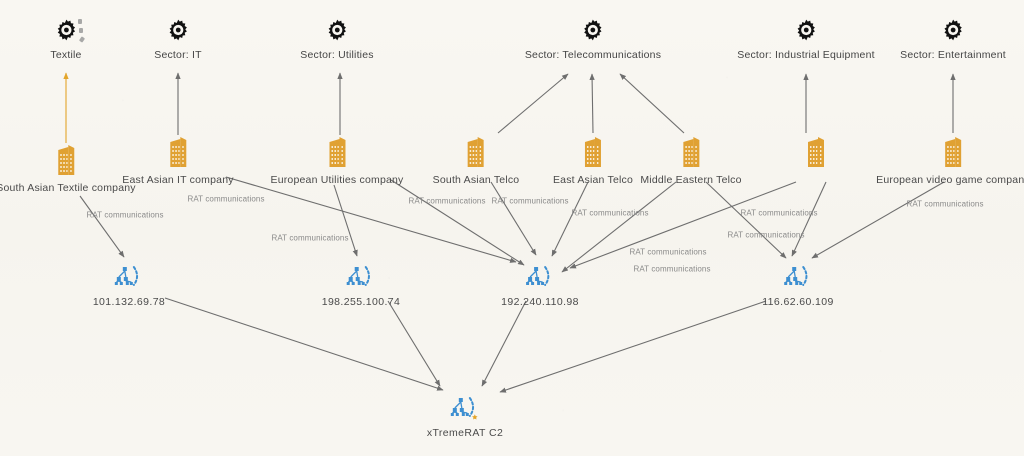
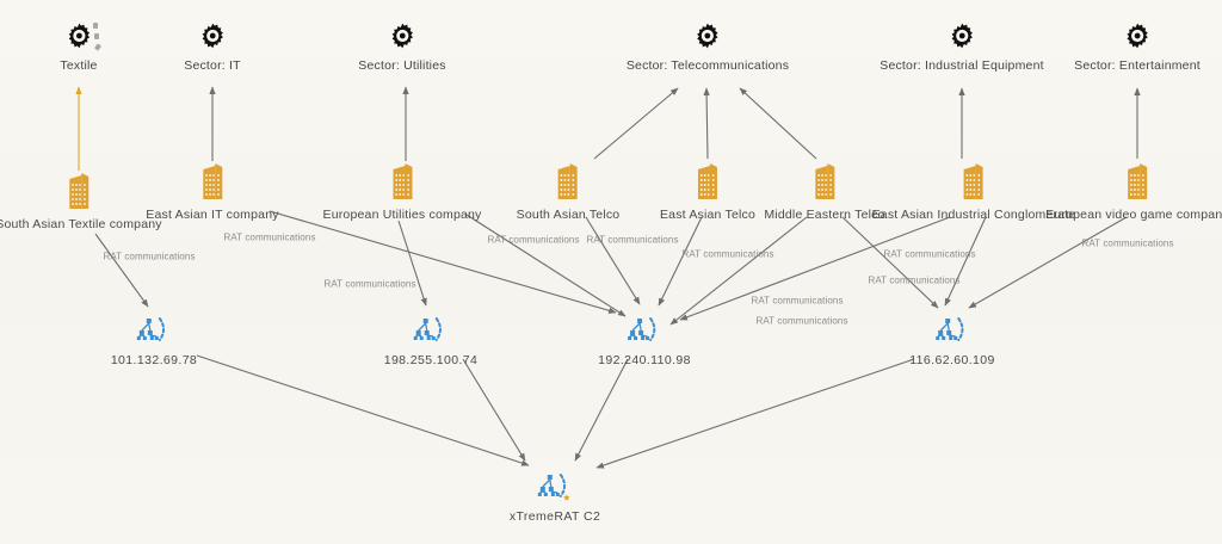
  Textile
  Sector: IT
  Sector: Utilities
  Sector: Telecommunications
  Sector: Industrial Equipment
  Sector: Entertainment
  outh Asian Textile company
  East Asian IT company
  European Utilities company
  South Asian Telco
  East Asian Telco
  Middle Eastern Telco
+ East Asian Industrial Conglomerate
  European video game compan
  101.132.69.78
  198.255.100.74
  192.240.110.98
  116.62.60.109
  xTremeRAT C2
  RAT communications
  RAT communications
  RAT communications
  RAT communications
  RAT communications
  RAT communications
  RAT communications
  RAT communications
  RAT communications
  RAT communications
  RAT communications
